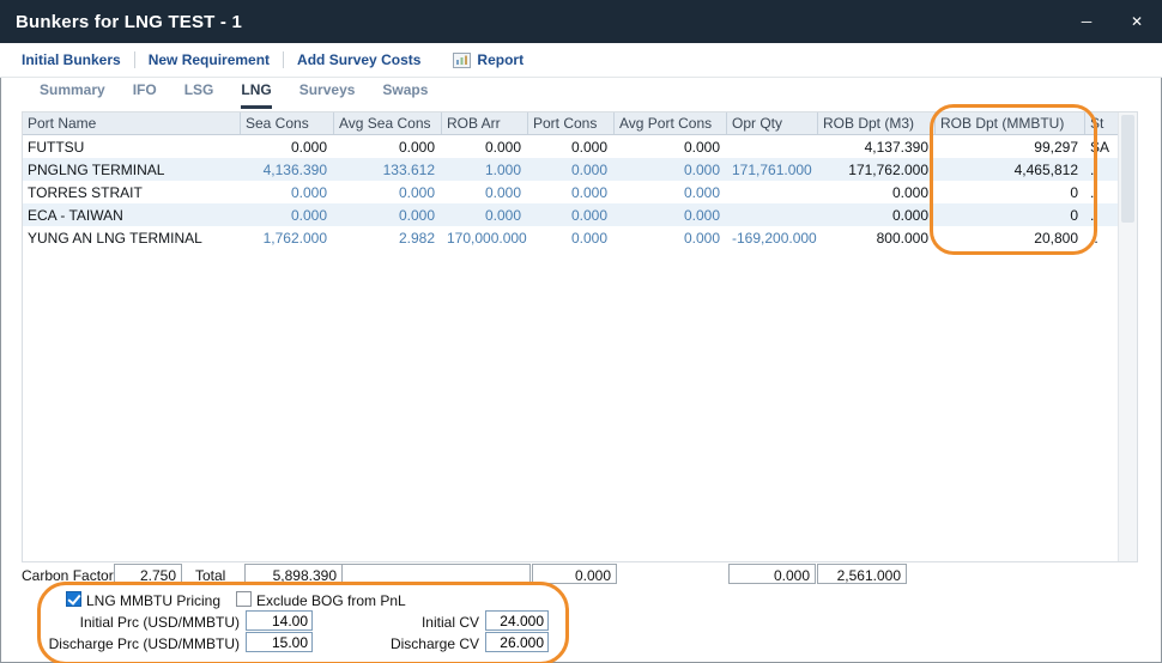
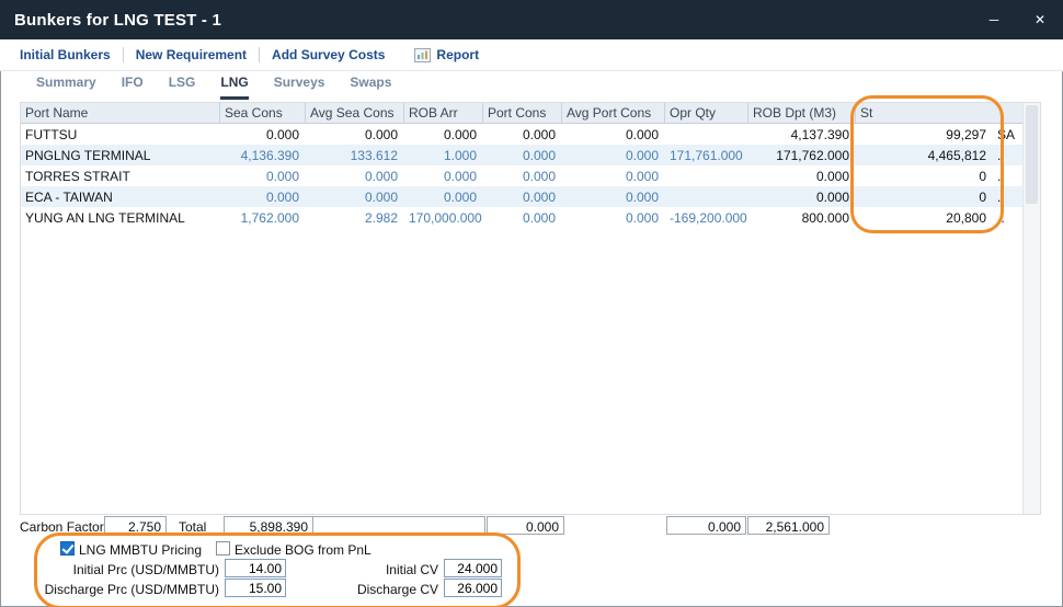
  Bunkers for LNG TEST - 1
  ─
  ✕
  Initial Bunkers
  New Requirement
  Add Survey Costs
  Report
  Summary
  IFO
  LSG
  LNG
  Surveys
  Swaps
  Port Name
  Sea Cons
  Avg Sea Cons
  ROB Arr
  Port Cons
  Avg Port Cons
  Opr Qty
  ROB Dpt (M3)
- ROB Dpt (MMBTU)
  St
  FUTTSU
  0.000
  0.000
  0.000
  0.000
  0.000
  4,137.390
  99,297
  SA
  PNGLNG TERMINAL
  4,136.390
  133.612
  1.000
  0.000
  0.000
  171,761.000
  171,762.000
  4,465,812
  ..
  TORRES STRAIT
  0.000
  0.000
  0.000
  0.000
  0.000
  0.000
  0
  ..
  ECA - TAIWAN
  0.000
  0.000
  0.000
  0.000
  0.000
  0.000
  0
  ..
  YUNG AN LNG TERMINAL
  1,762.000
  2.982
  170,000.000
  0.000
  0.000
  -169,200.000
  800.000
  20,800
  ..
  Carbon Factor
  2.750
  Total
  5,898.390
  0.000
  0.000
  2,561.000
  LNG MMBTU Pricing
  Exclude BOG from PnL
  Initial Prc (USD/MMBTU)
  14.00
  Initial CV
  24.000
  Discharge Prc (USD/MMBTU)
  15.00
  Discharge CV
  26.000
